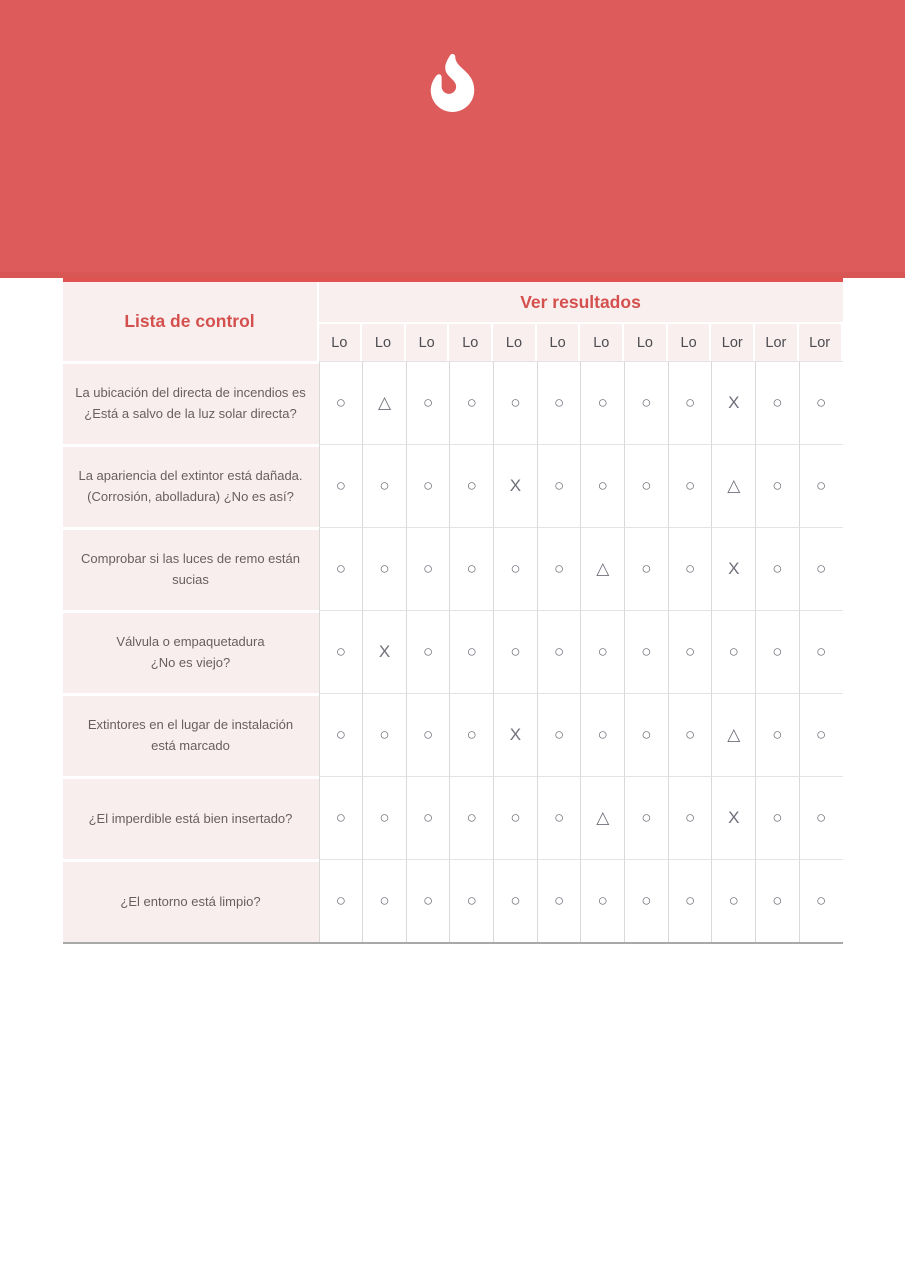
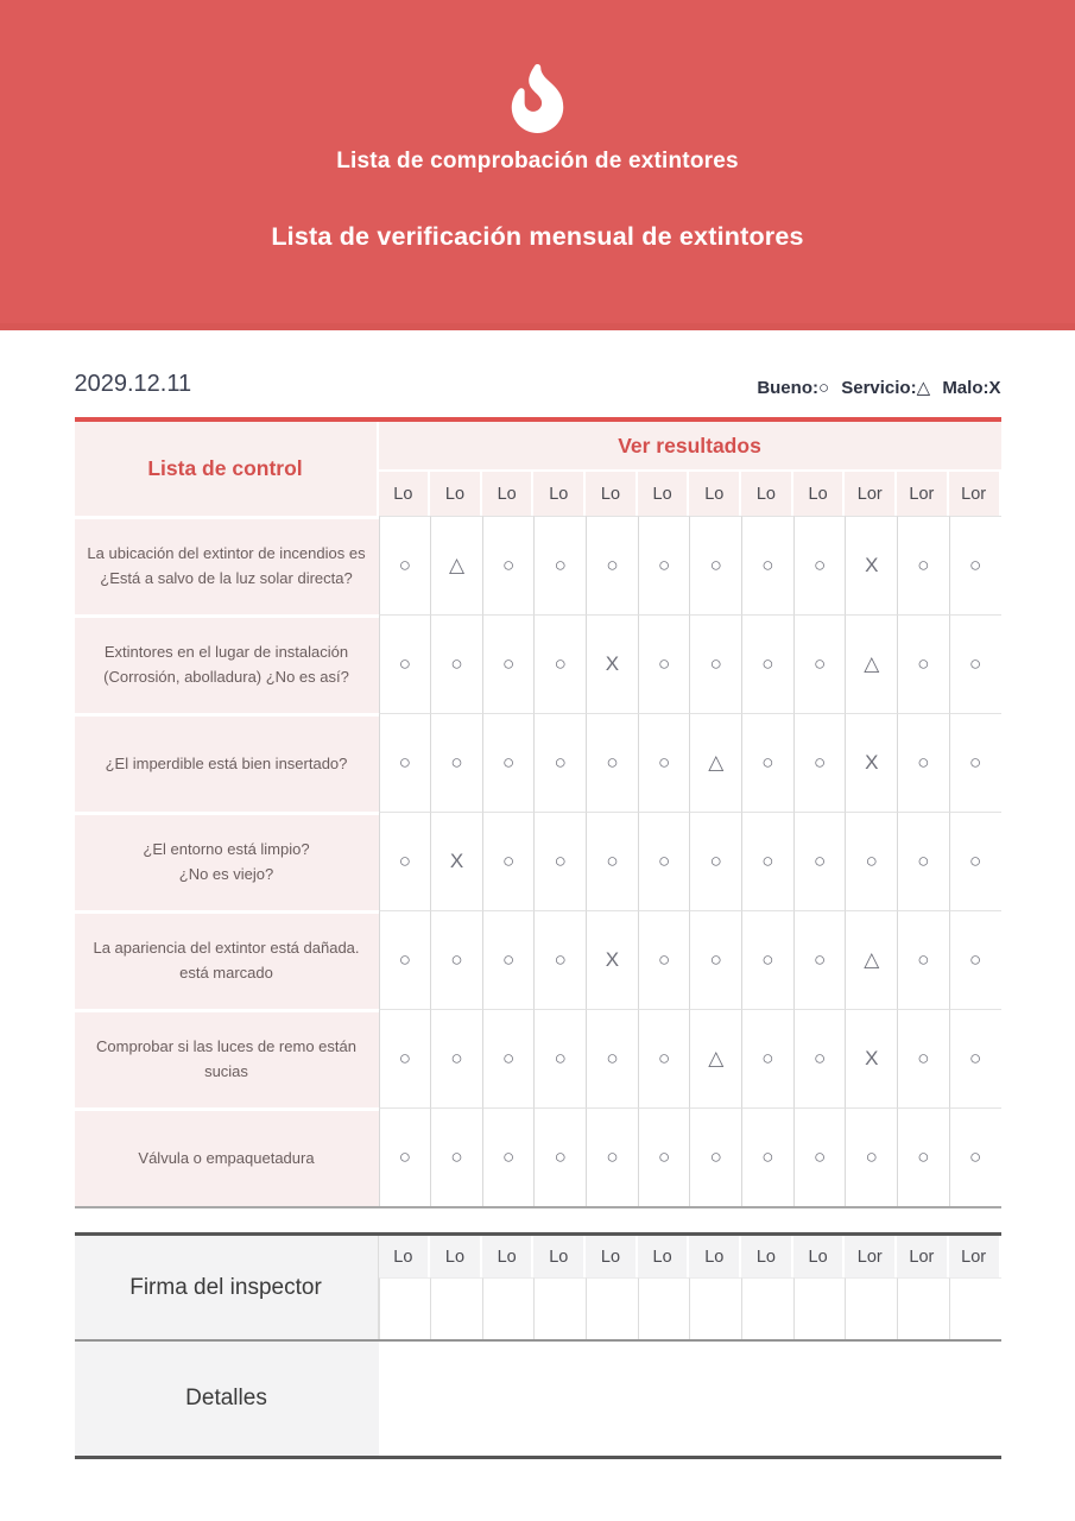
+ Lista de comprobación de extintores
+ Lista de verificación mensual de extintores
+ 2029.12.11
+ Bueno:○ Servicio:△ Malo:X
  Lista de control	Ver resultados
  Lo	Lo	Lo	Lo	Lo	Lo	Lo	Lo	Lo	Lor	Lor	Lor
- La ubicación del directa de incendios es¿Está a salvo de la luz solar directa?	○	△	○	○	○	○	○	○	○	X	○	○
+ La ubicación del extintor de incendios es¿Está a salvo de la luz solar directa?	○	△	○	○	○	○	○	○	○	X	○	○
- La apariencia del extintor está dañada.(Corrosión, abolladura) ¿No es así?	○	○	○	○	X	○	○	○	○	△	○	○
+ Extintores en el lugar de instalación(Corrosión, abolladura) ¿No es así?	○	○	○	○	X	○	○	○	○	△	○	○
- Comprobar si las luces de remo están sucias	○	○	○	○	○	○	△	○	○	X	○	○
+ ¿El imperdible está bien insertado?	○	○	○	○	○	○	△	○	○	X	○	○
- Válvula o empaquetadura¿No es viejo?	○	X	○	○	○	○	○	○	○	○	○	○
+ ¿El entorno está limpio?¿No es viejo?	○	X	○	○	○	○	○	○	○	○	○	○
- Extintores en el lugar de instalaciónestá marcado	○	○	○	○	X	○	○	○	○	△	○	○
+ La apariencia del extintor está dañada.está marcado	○	○	○	○	X	○	○	○	○	△	○	○
- ¿El imperdible está bien insertado?	○	○	○	○	○	○	△	○	○	X	○	○
+ Comprobar si las luces de remo están sucias	○	○	○	○	○	○	△	○	○	X	○	○
- ¿El entorno está limpio?	○	○	○	○	○	○	○	○	○	○	○	○
+ Válvula o empaquetadura	○	○	○	○	○	○	○	○	○	○	○	○
+ Firma del inspector	Lo	Lo	Lo	Lo	Lo	Lo	Lo	Lo	Lo	Lor	Lor	Lor
+ Detalles
